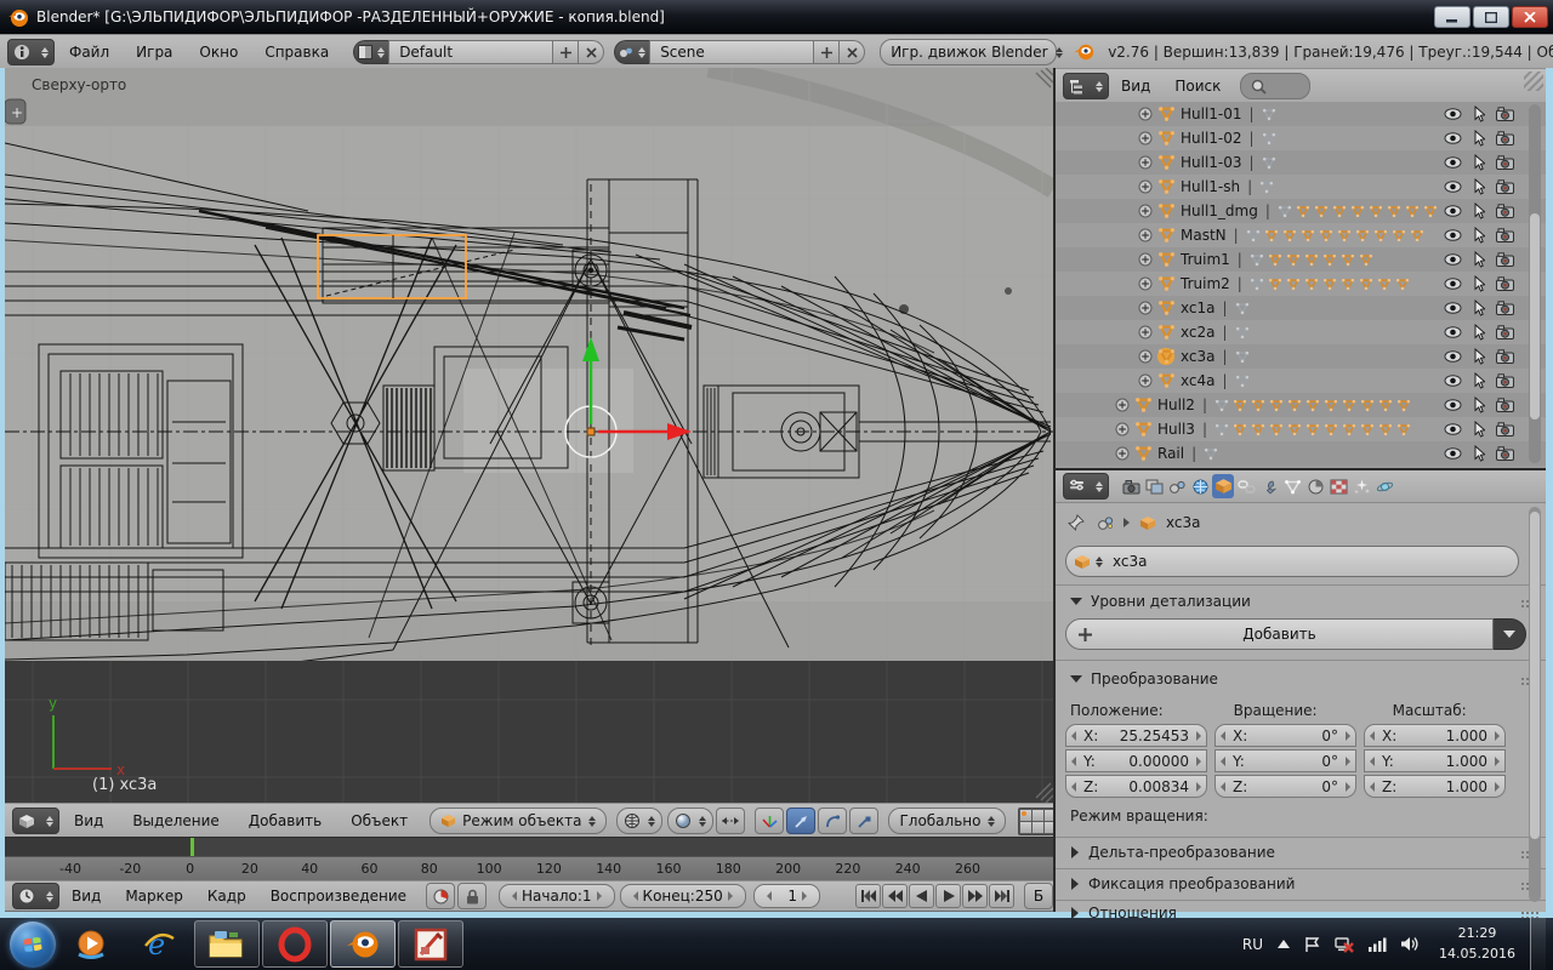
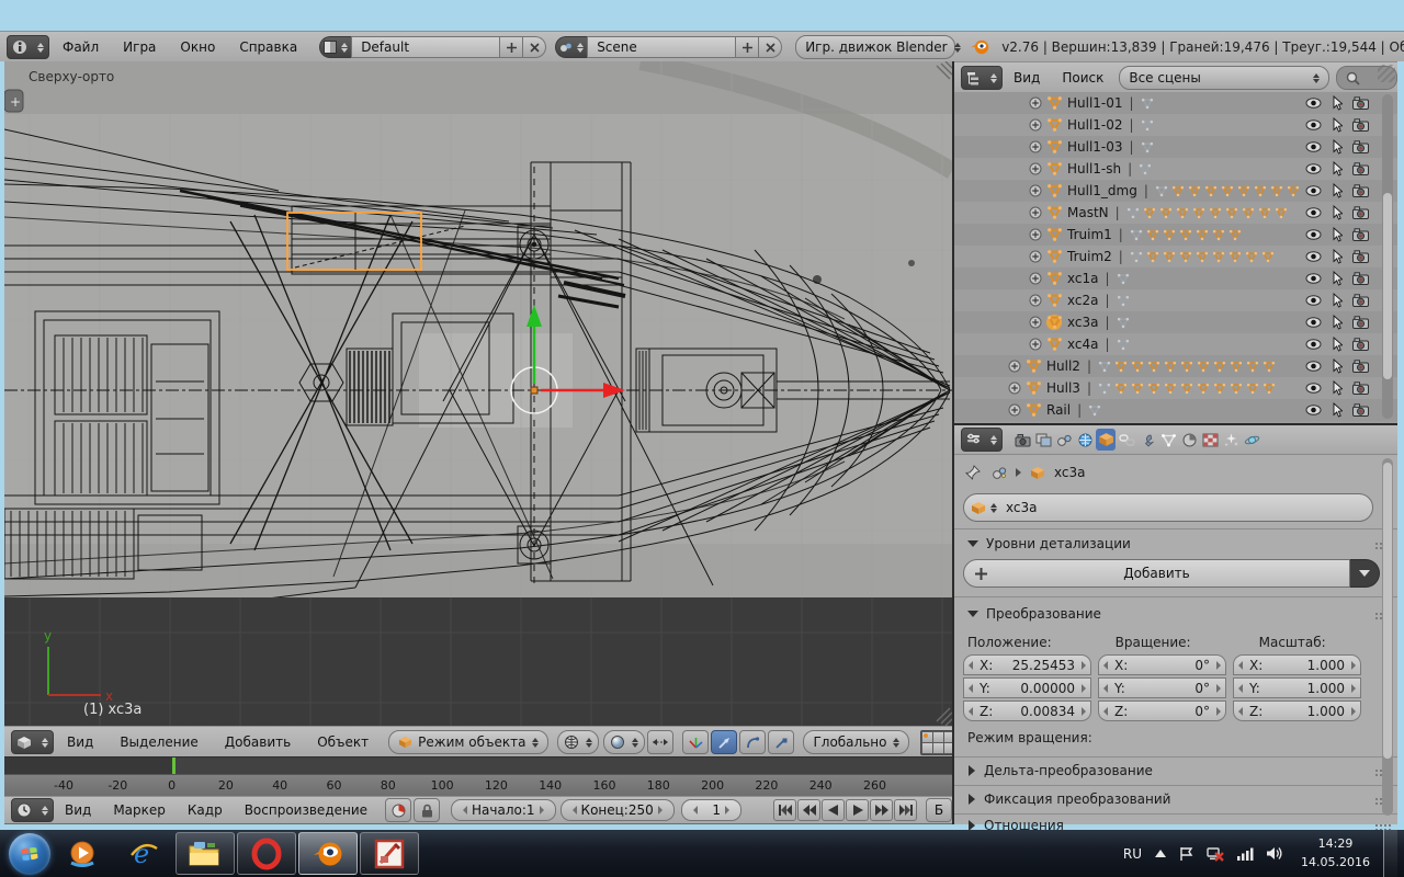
- Blender* [G:\ЭЛЬПИДИФОР\ЭЛЬПИДИФОР -РАЗДЕЛЕННЫЙ+ОРУЖИЕ - копия.blend]
  Файл
  Игра
  Окно
  Справка
  Default
  Scene
  Игр. движок Blender
  v2.76 | Вершин:13,839 | Граней:19,476 | Треуг.:19,544 | О
  y
  x
  Сверху-орто
  (1) xc3a
  +
  Вид
  Выделение
  Добавить
  Объект
  Режим объекта
  Глобально
  -40
  -20
  0
  20
  40
  60
  80
  100
  120
  140
  160
  180
  200
  220
  240
  260
  Вид
  Маркер
  Кадр
  Воспроизведение
  Начало:
  1
  Конец:
  250
  1
  Б
  Вид
  Поиск
+ Все сцены
  Hull1-01
  |
  Hull1-02
  |
  Hull1-03
  |
  Hull1-sh
  |
  Hull1_dmg
  |
  MastN
  |
  Truim1
  |
  Truim2
  |
  xc1a
  |
  xc2a
  |
  xc3a
  |
  xc4a
  |
  Hull2
  |
  Hull3
  |
  Rail
  |
  xc3a
  xc3a
  Уровни детализации
  Добавить
  Преобразование
  Положение:
  Вращение:
  Масштаб:
  X:
  25.25453
  Y:
  0.00000
  Z:
  0.00834
  X:
  0°
  Y:
  0°
  Z:
  0°
  X:
  1.000
  Y:
  1.000
  Z:
  1.000
  Режим вращения:
  Дельта-преобразование
  Фиксация преобразований
  Отношения
  e
  RU
- 21:29
+ 14:29
  14.05.2016
